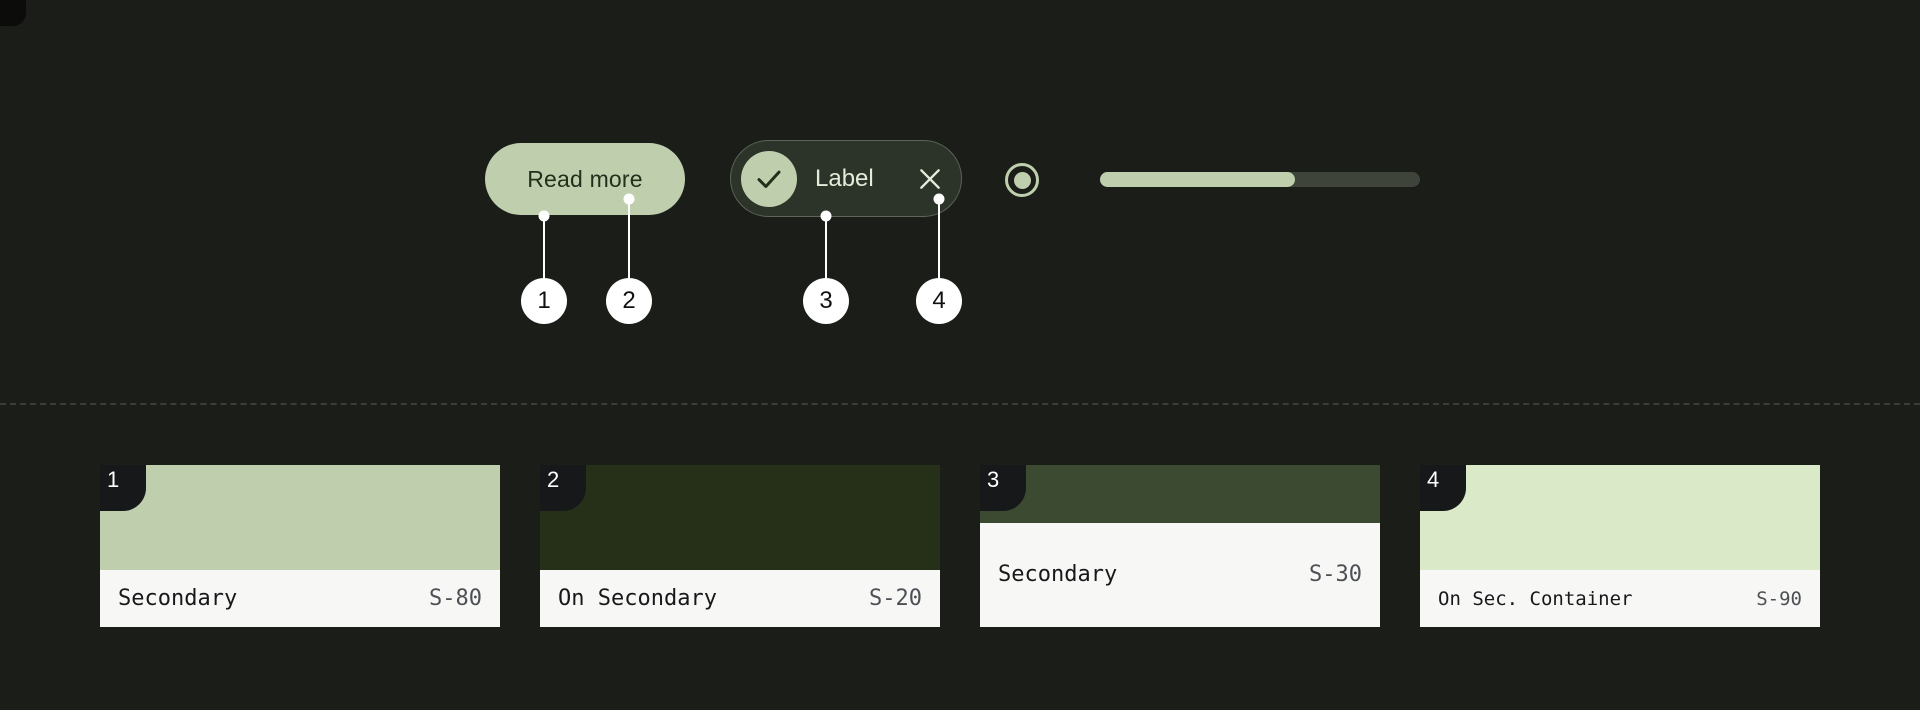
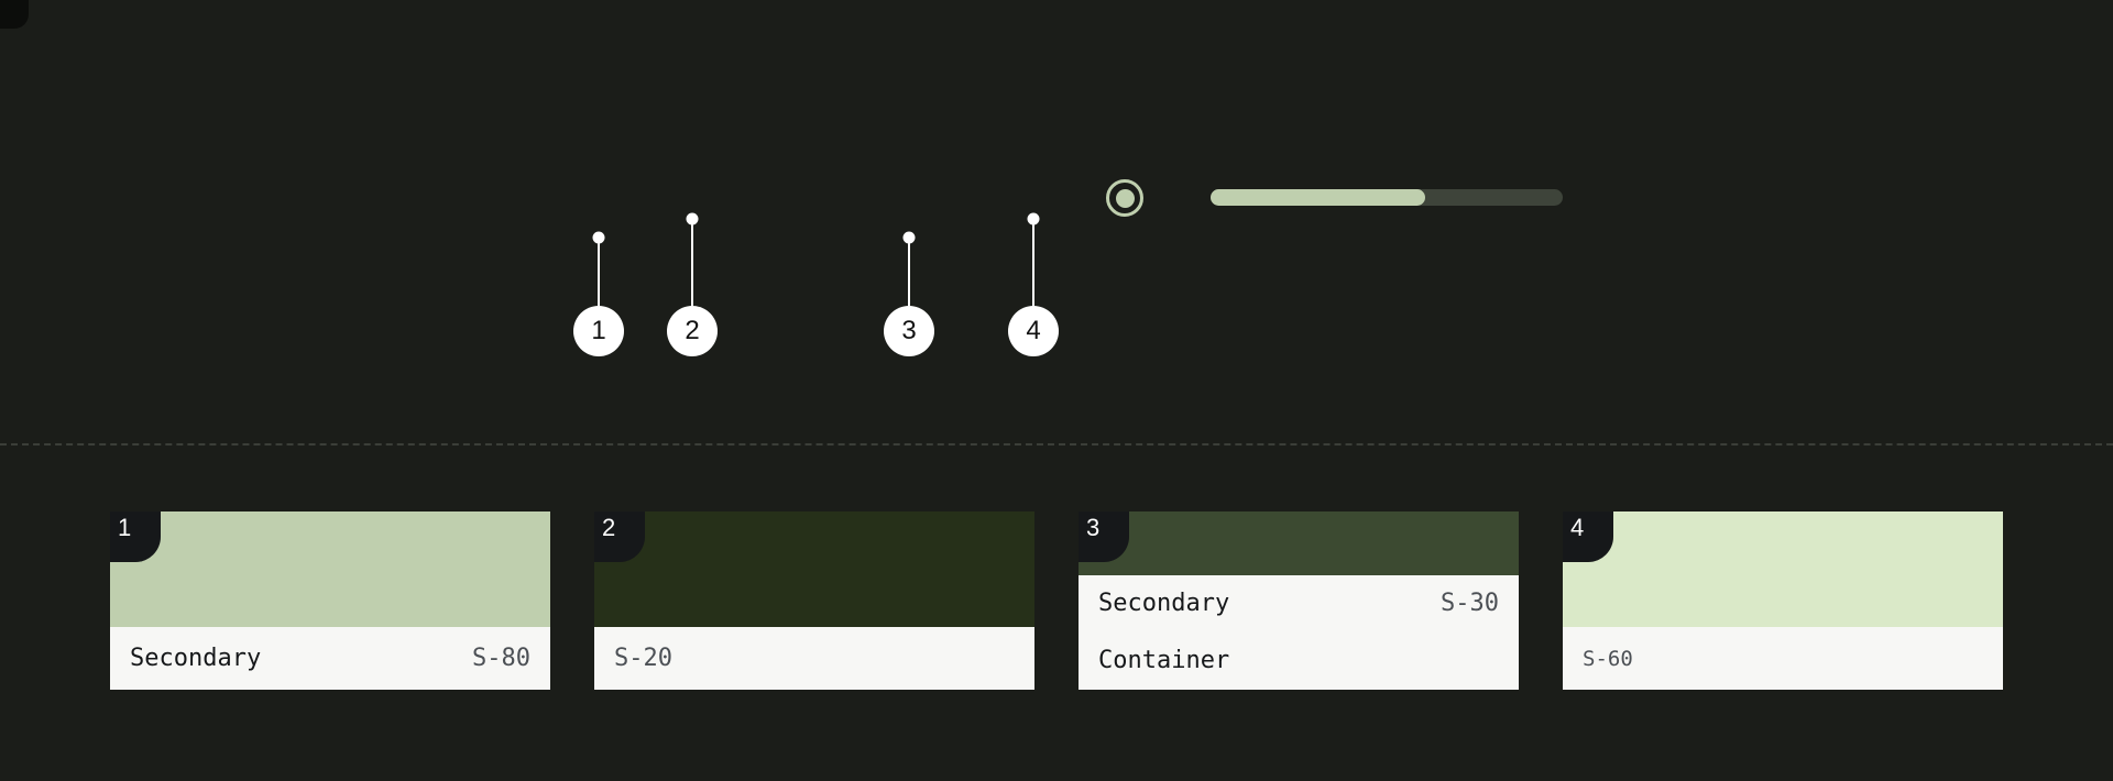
- Read more
- Label
  1
  2
  3
  4
  1
  Secondary
  S-80
  2
- On Secondary
  S-20
  3
  Secondary
  S-30
+ Container
  4
- On Sec. Container
- S-90
+ S-60
